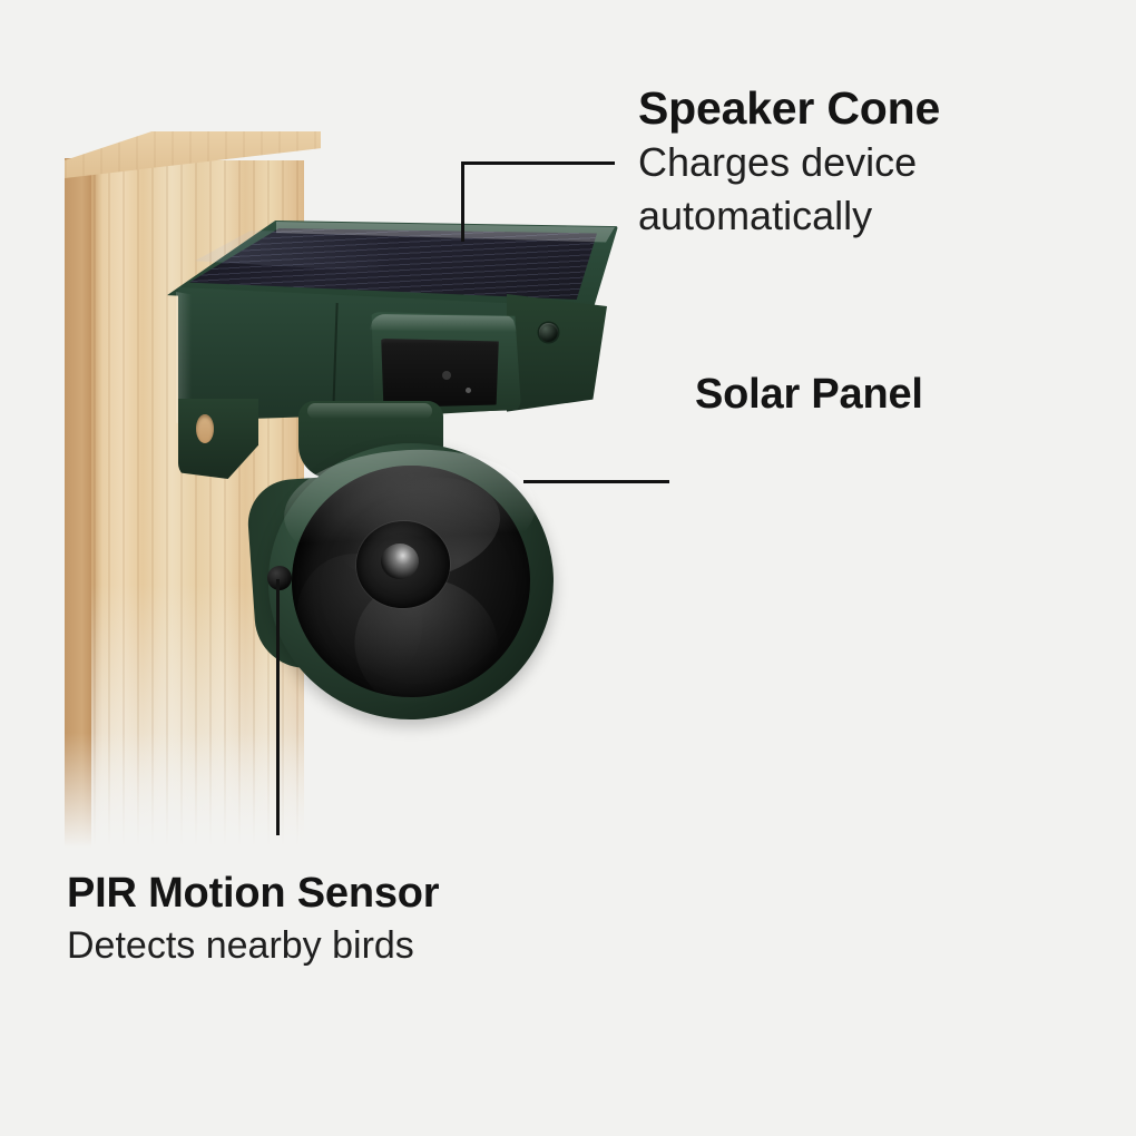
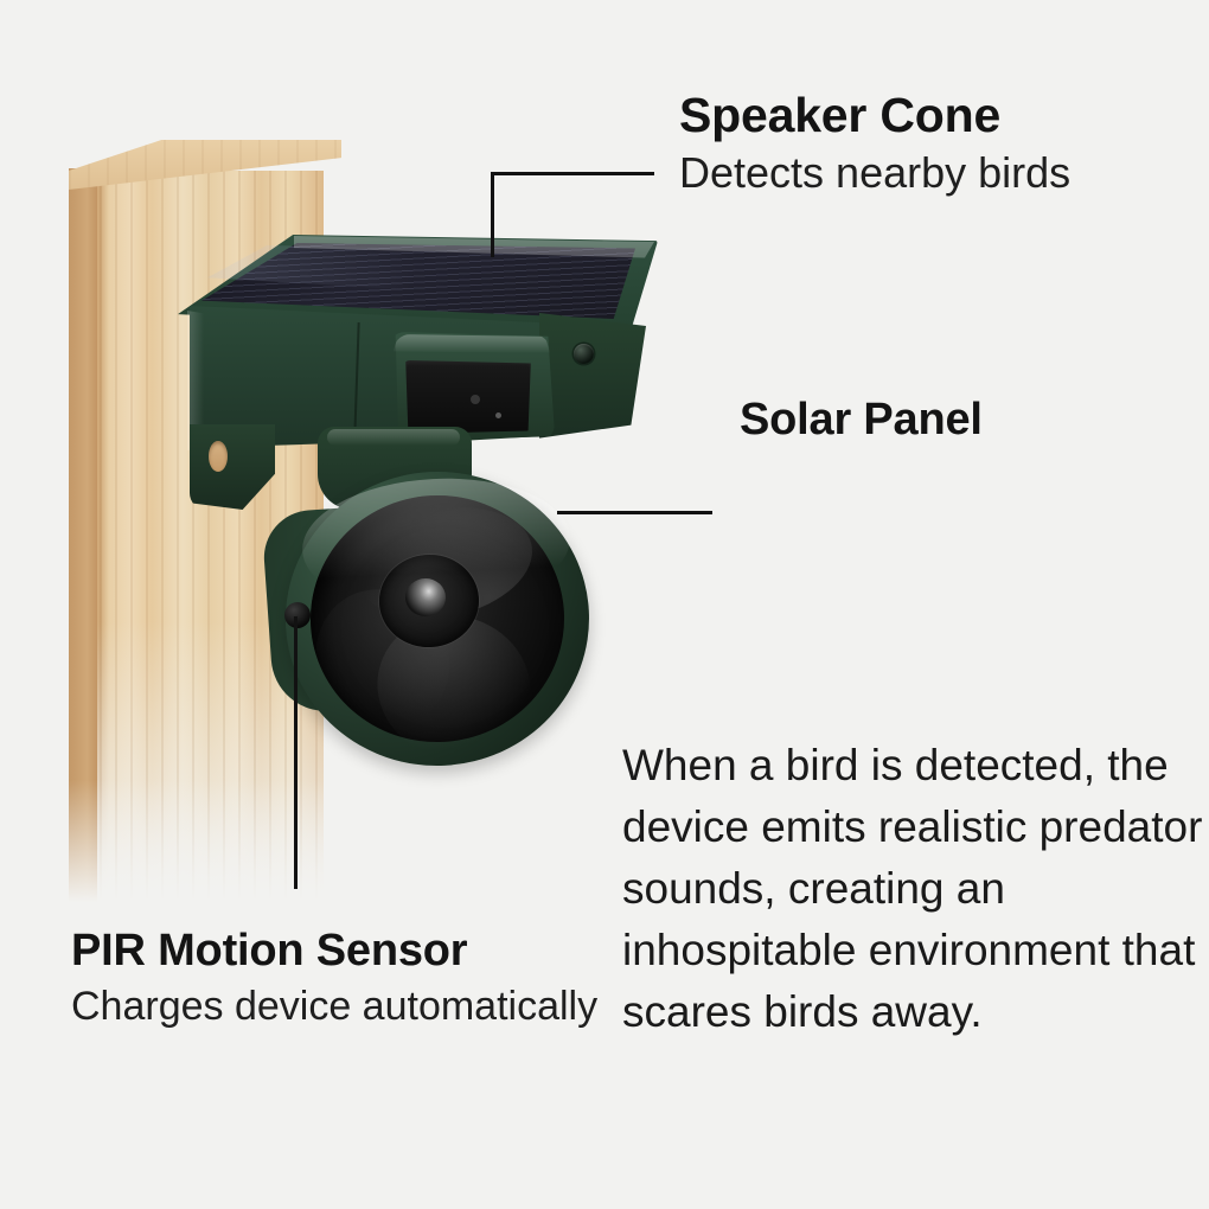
  Speaker Cone
- Charges device automatically
+ Detects nearby birds
  Solar Panel
  PIR Motion Sensor
- Detects nearby birds
+ Charges device automatically
+ When a bird is detected, the device emits realistic predator sounds, creating an inhospitable environment that scares birds away.
